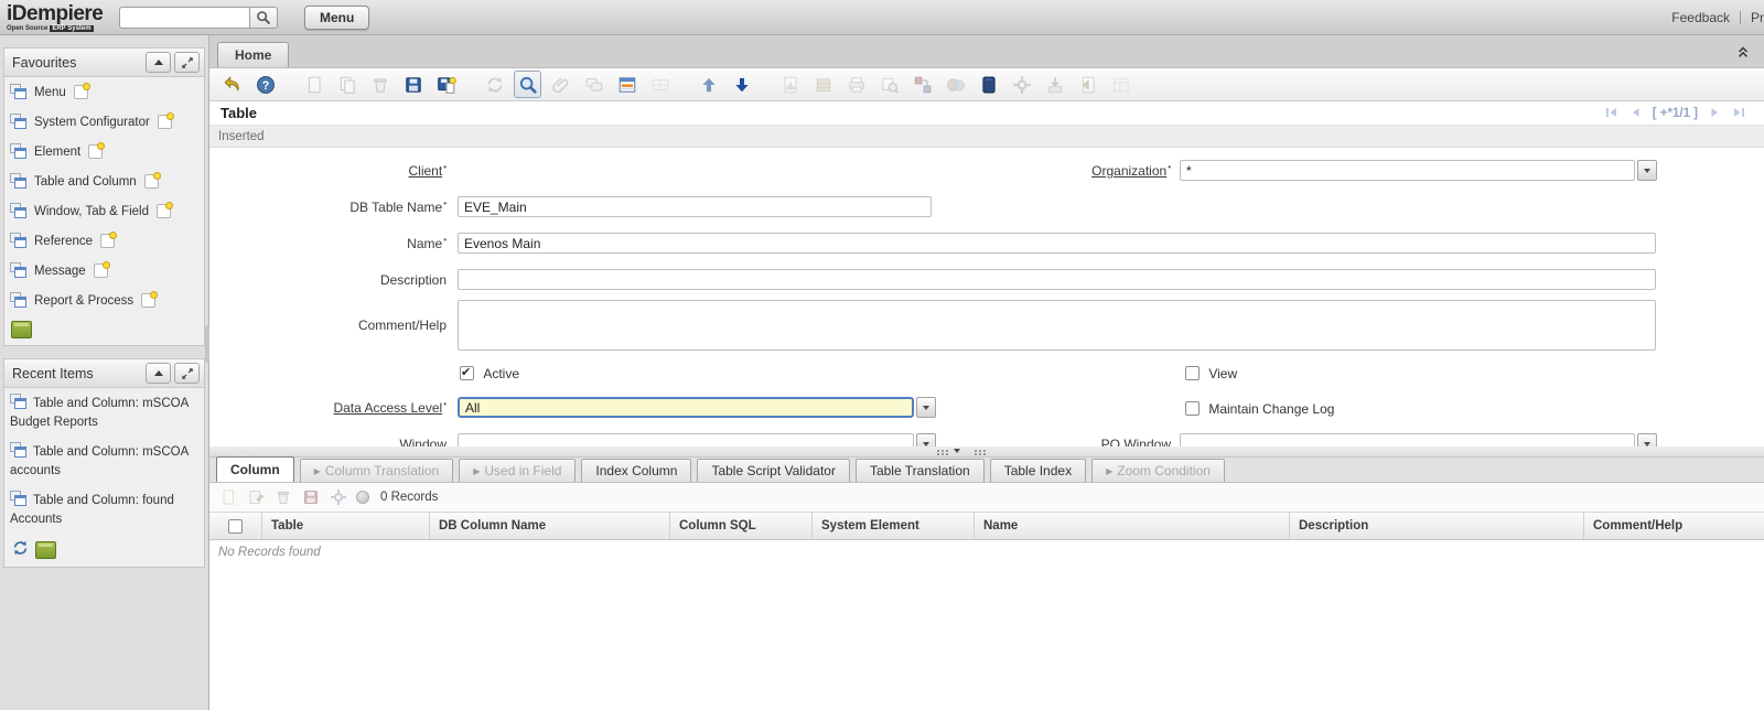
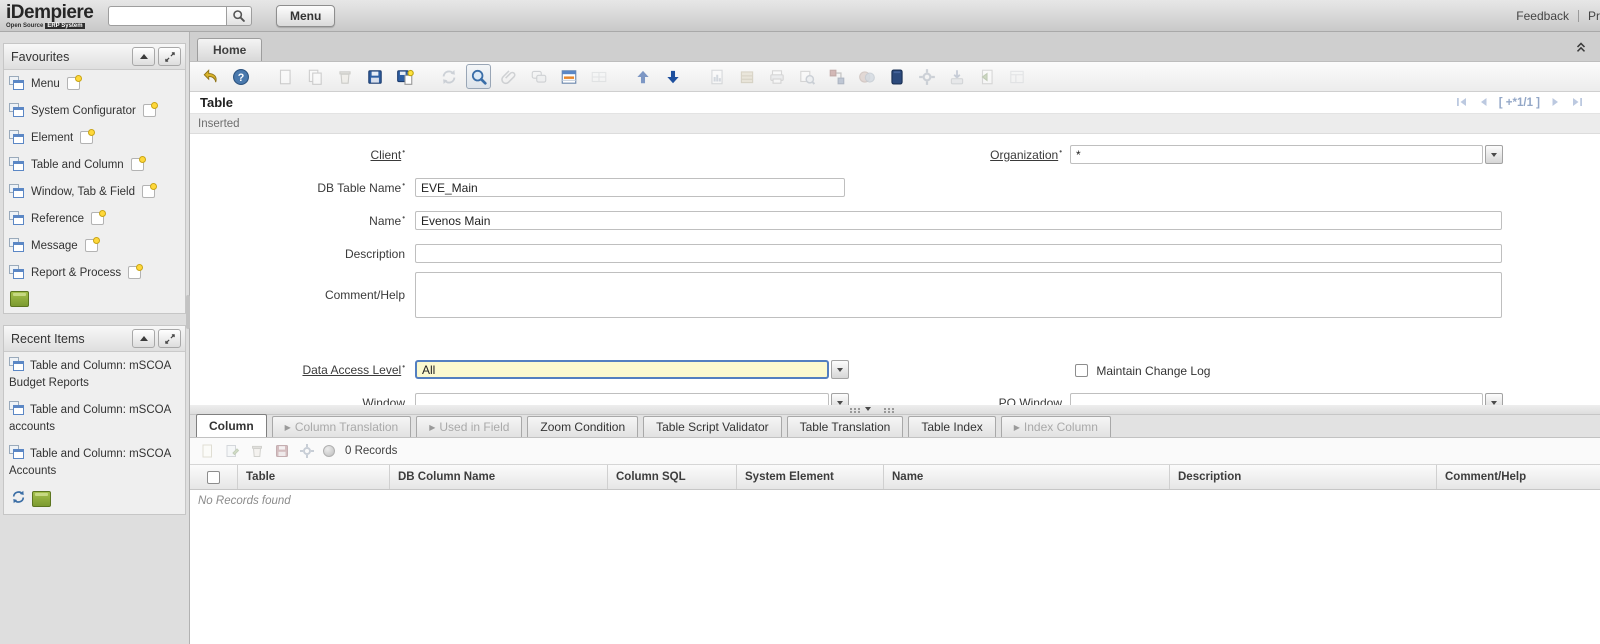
  iDempiere
  Menu
  Feedback
  Pr
  Favourites
  Menu
  System Configurator
  Element
  Table and Column
  Window, Tab & Field
  Reference
  Message
  Report & Process
  Recent Items
  Table and Column: mSCOA Budget Reports
  Table and Column: mSCOA accounts
- Table and Column: found Accounts
+ Table and Column: mSCOA Accounts
  Home
  ?
  Table
  [ +*1/1 ]
  Inserted
  Client•
  Organization•
  *
  DB Table Name•
  EVE_Main
  Name•
  Evenos Main
  Description
  Comment/Help
- Active
- View
  Data Access Level•
  All
  Maintain Change Log
  Window
  PO Window
  Column
  ▶
  Column Translation
  ▶
  Used in Field
- Index Column
+ Zoom Condition
  Table Script Validator
  Table Translation
  Table Index
  ▶
- Zoom Condition
+ Index Column
  0 Records
  Table
  DB Column Name
  Column SQL
  System Element
  Name
  Description
  Comment/Help
  No Records found
